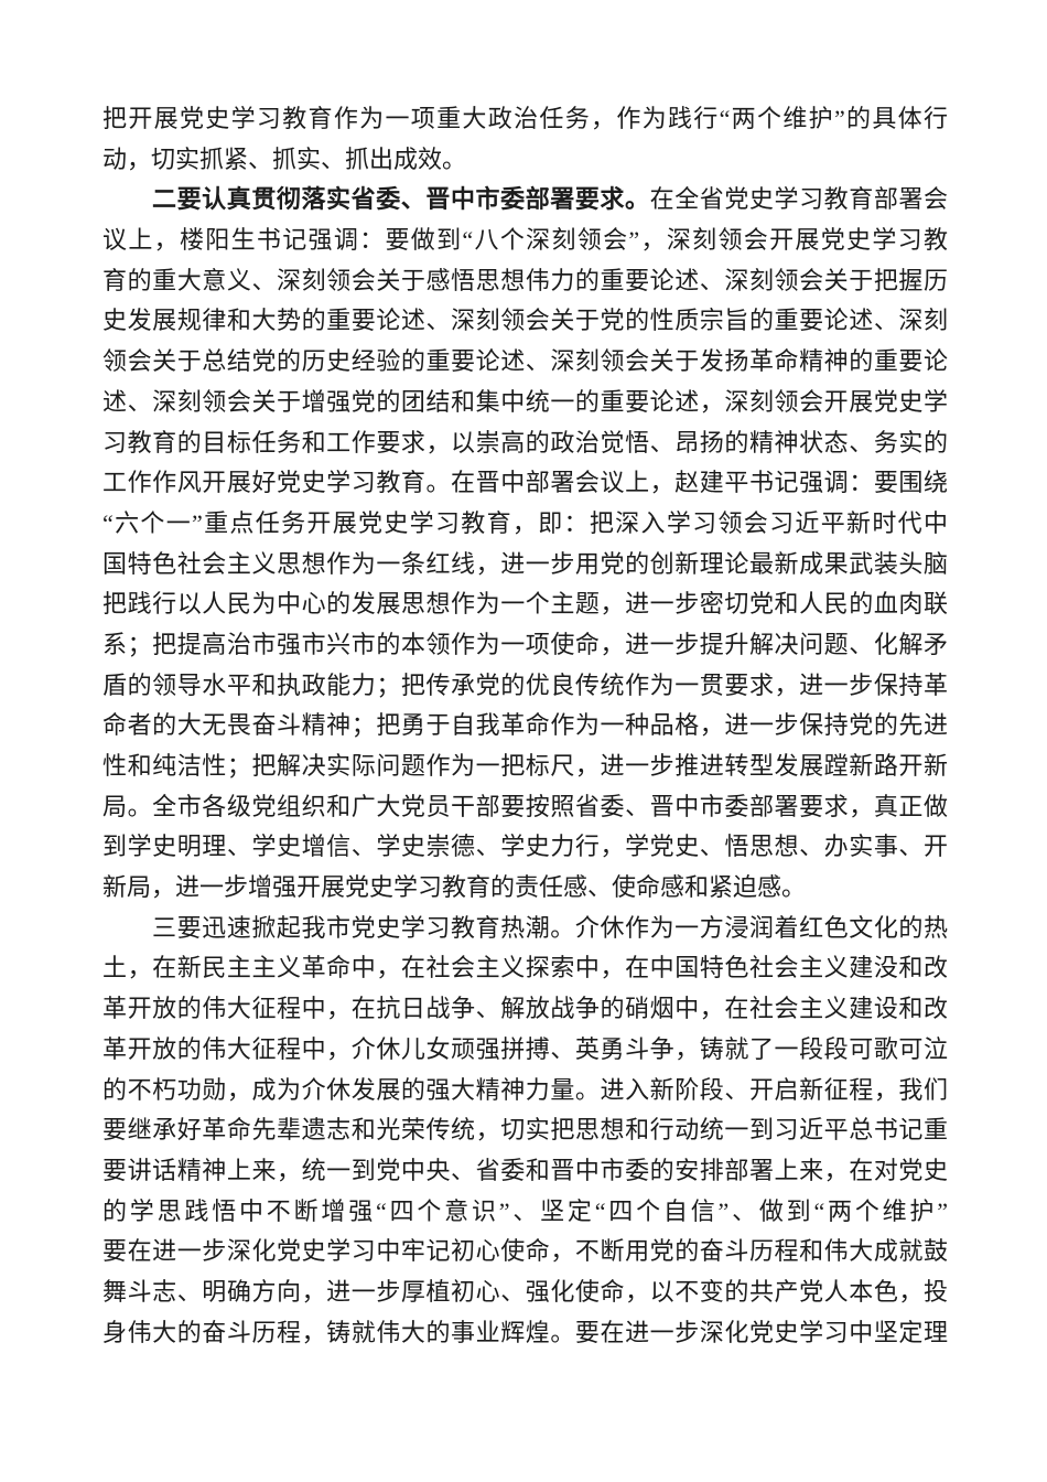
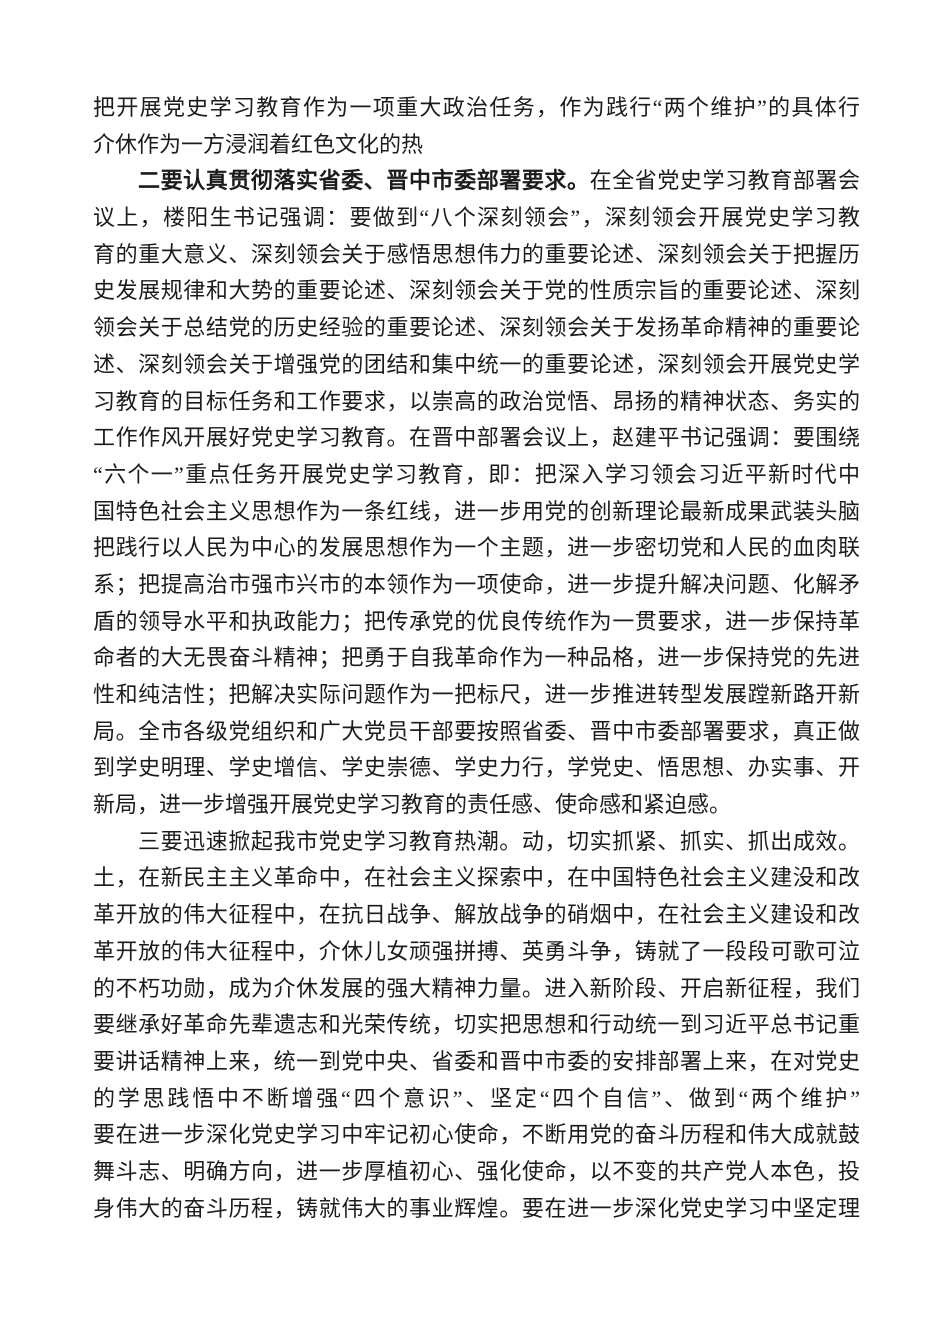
  把开展党史学习教育作为一项重大政治任务，作为践行“两个维护”的具体行
- 动，切实抓紧、抓实、抓出成效。
+ 介休作为一方浸润着红色文化的热
  二要认真贯彻落实省委、晋中市委部署要求。在全省党史学习教育部署会
  议上，楼阳生书记强调：要做到“八个深刻领会”，深刻领会开展党史学习教
  育的重大意义、深刻领会关于感悟思想伟力的重要论述、深刻领会关于把握历
  史发展规律和大势的重要论述、深刻领会关于党的性质宗旨的重要论述、深刻
  领会关于总结党的历史经验的重要论述、深刻领会关于发扬革命精神的重要论
  述、深刻领会关于增强党的团结和集中统一的重要论述，深刻领会开展党史学
  习教育的目标任务和工作要求，以崇高的政治觉悟、昂扬的精神状态、务实的
  工作作风开展好党史学习教育。在晋中部署会议上，赵建平书记强调：要围绕
  “六个一”重点任务开展党史学习教育，即：把深入学习领会习近平新时代中
  国特色社会主义思想作为一条红线，进一步用党的创新理论最新成果武装头脑
  把践行以人民为中心的发展思想作为一个主题，进一步密切党和人民的血肉联
  系；把提高治市强市兴市的本领作为一项使命，进一步提升解决问题、化解矛
  盾的领导水平和执政能力；把传承党的优良传统作为一贯要求，进一步保持革
  命者的大无畏奋斗精神；把勇于自我革命作为一种品格，进一步保持党的先进
  性和纯洁性；把解决实际问题作为一把标尺，进一步推进转型发展蹚新路开新
  局。全市各级党组织和广大党员干部要按照省委、晋中市委部署要求，真正做
  到学史明理、学史增信、学史崇德、学史力行，学党史、悟思想、办实事、开
  新局，进一步增强开展党史学习教育的责任感、使命感和紧迫感。
- 三要迅速掀起我市党史学习教育热潮。介休作为一方浸润着红色文化的热
+ 三要迅速掀起我市党史学习教育热潮。动，切实抓紧、抓实、抓出成效。
  土，在新民主主义革命中，在社会主义探索中，在中国特色社会主义建没和改
  革开放的伟大征程中，在抗日战争、解放战争的硝烟中，在社会主义建设和改
  革开放的伟大征程中，介休儿女顽强拼搏、英勇斗争，铸就了一段段可歌可泣
  的不朽功勋，成为介休发展的强大精神力量。进入新阶段、开启新征程，我们
  要继承好革命先辈遗志和光荣传统，切实把思想和行动统一到习近平总书记重
  要讲话精神上来，统一到党中央、省委和晋中市委的安排部署上来，在对党史
  的学思践悟中不断增强“四个意识”、坚定“四个自信”、做到“两个维护”
  要在进一步深化党史学习中牢记初心使命，不断用党的奋斗历程和伟大成就鼓
  舞斗志、明确方向，进一步厚植初心、强化使命，以不变的共产党人本色，投
  身伟大的奋斗历程，铸就伟大的事业辉煌。要在进一步深化党史学习中坚定理
